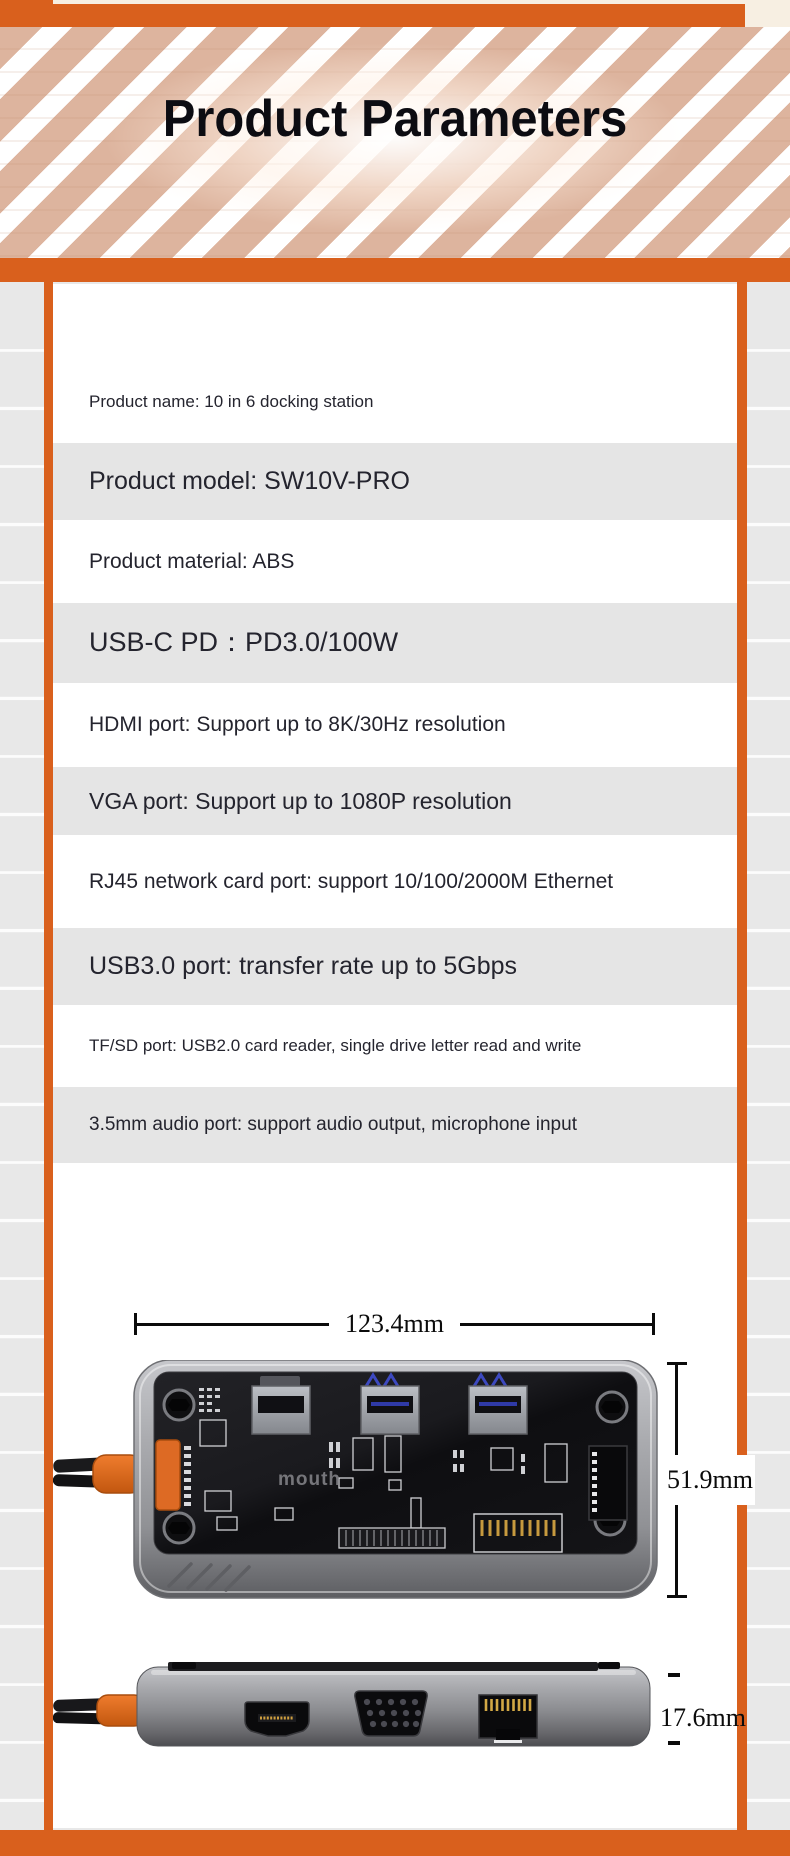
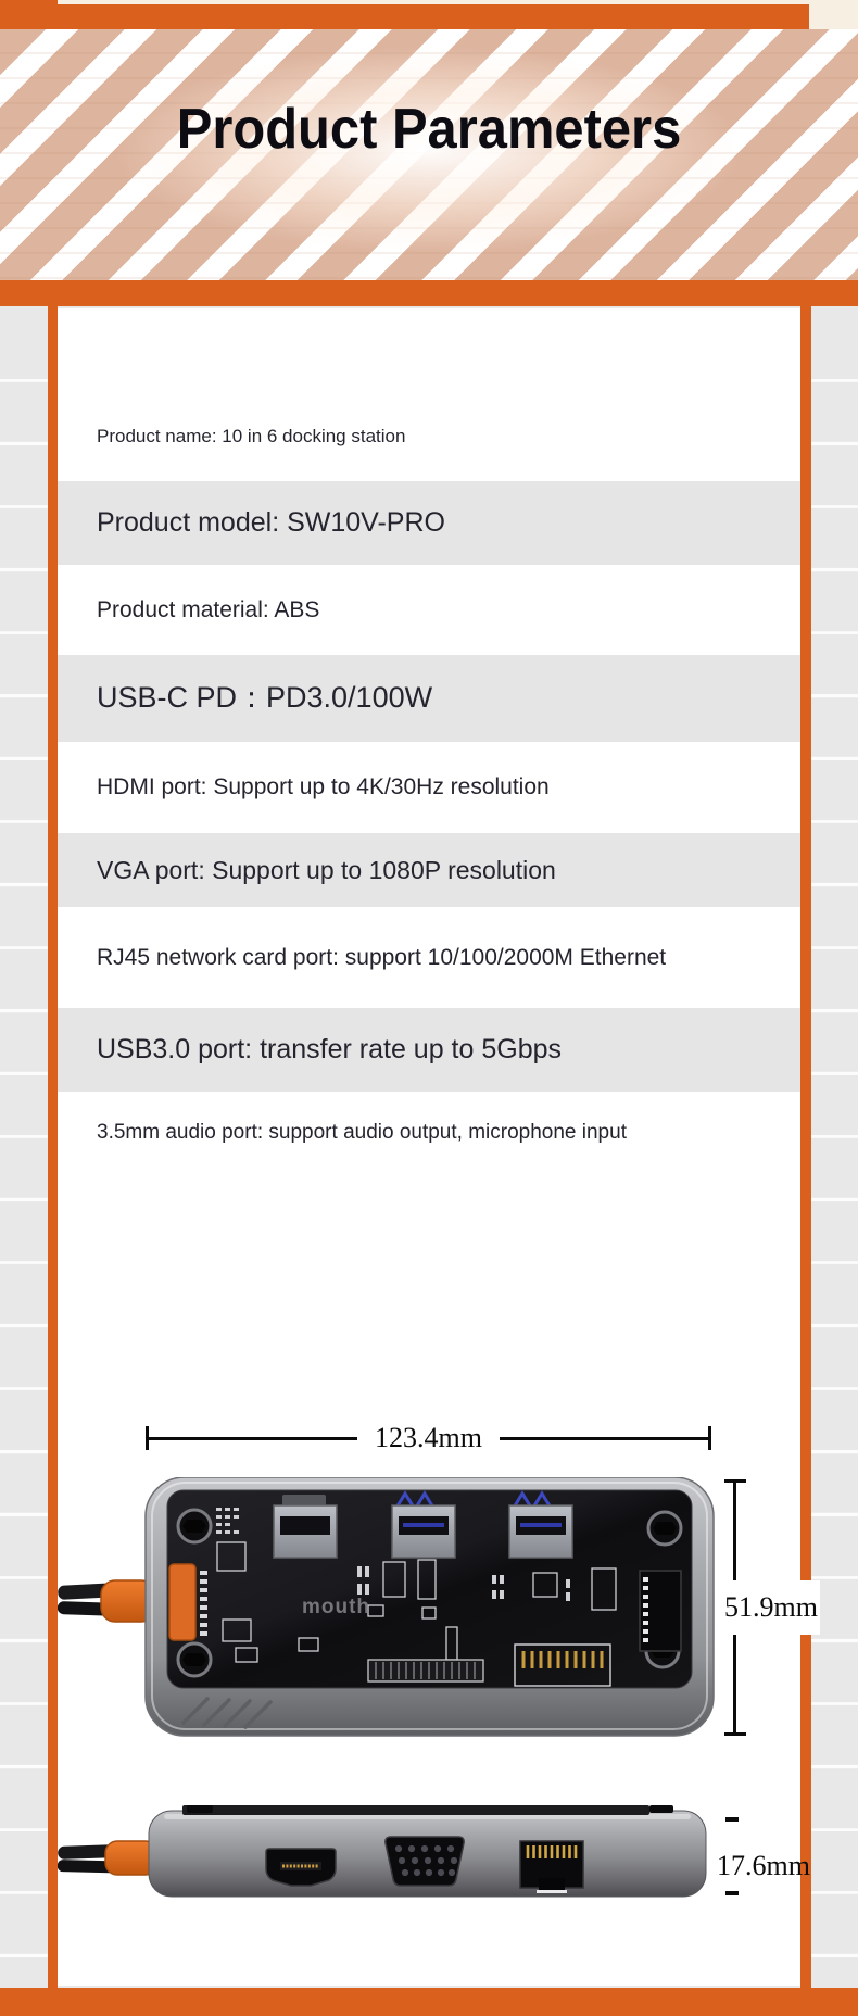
  Product Parameters
  Product name: 10 in 6 docking station
  Product model: SW10V-PRO
  Product material: ABS
  USB-C PD：PD3.0/100W
- HDMI port: Support up to 8K/30Hz resolution
+ HDMI port: Support up to 4K/30Hz resolution
  VGA port: Support up to 1080P resolution
  RJ45 network card port: support 10/100/2000M Ethernet
  USB3.0 port: transfer rate up to 5Gbps
- TF/SD port: USB2.0 card reader, single drive letter read and write
  3.5mm audio port: support audio output, microphone input
  123.4mm
  mouth
  51.9mm
  17.6mm
